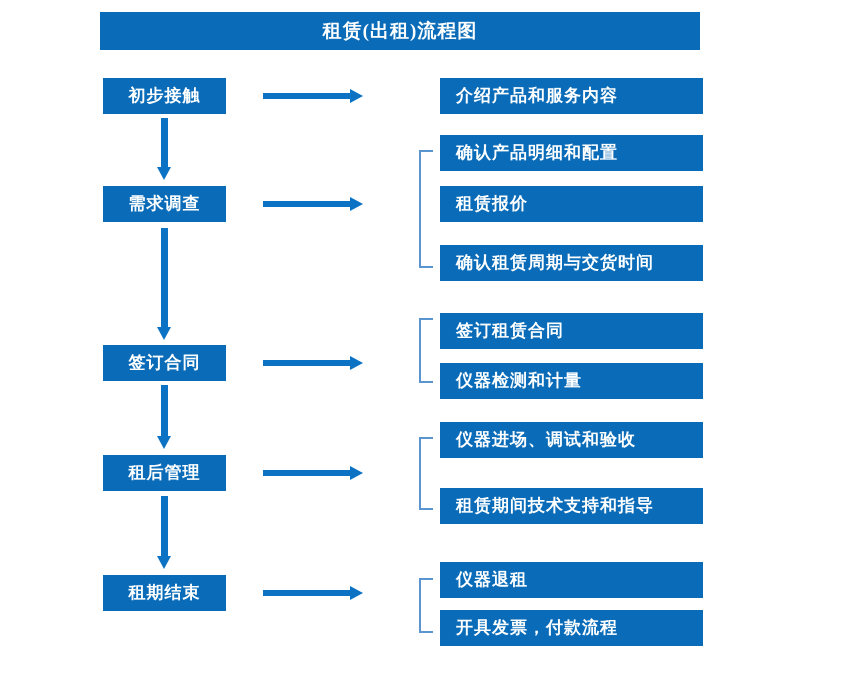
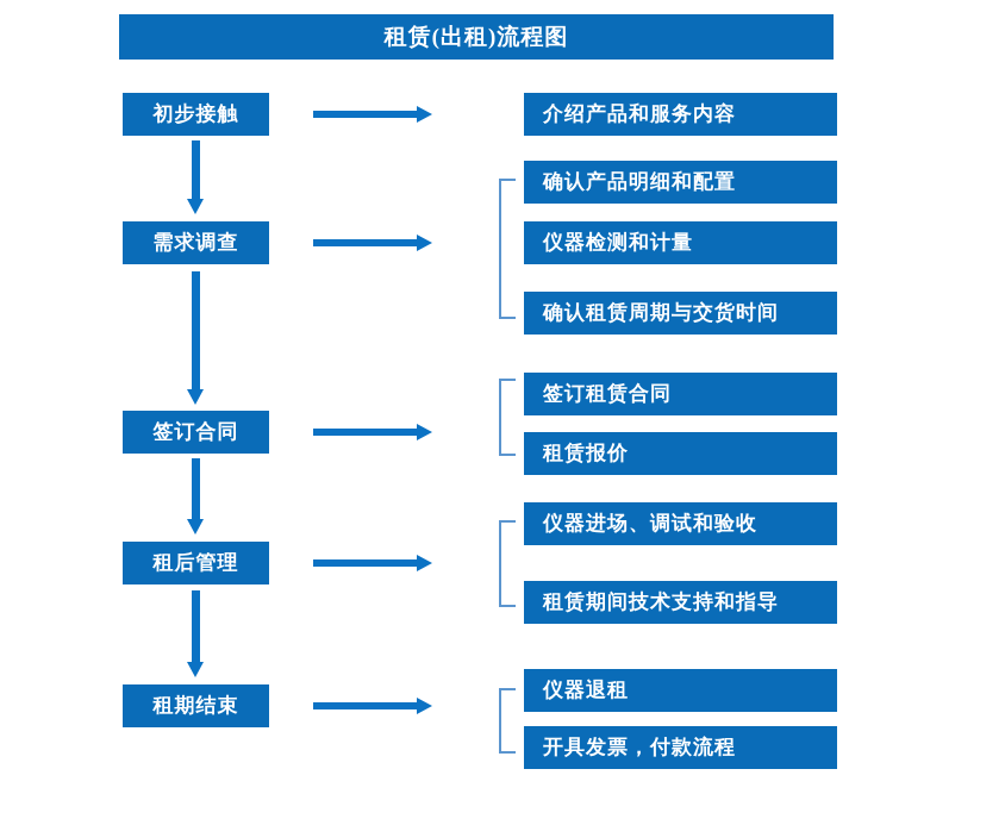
  租赁(出租)流程图
  初步接触
  需求调查
  签订合同
  租后管理
  租期结束
  介绍产品和服务内容
  确认产品明细和配置
- 租赁报价
+ 仪器检测和计量
  确认租赁周期与交货时间
  签订租赁合同
- 仪器检测和计量
+ 租赁报价
  仪器进场、调试和验收
  租赁期间技术支持和指导
  仪器退租
  开具发票，付款流程
